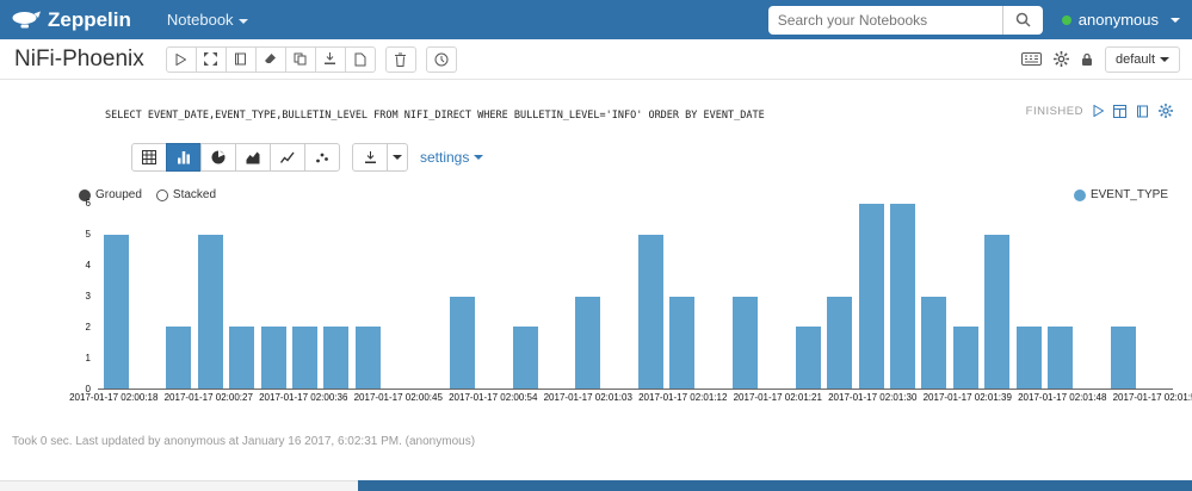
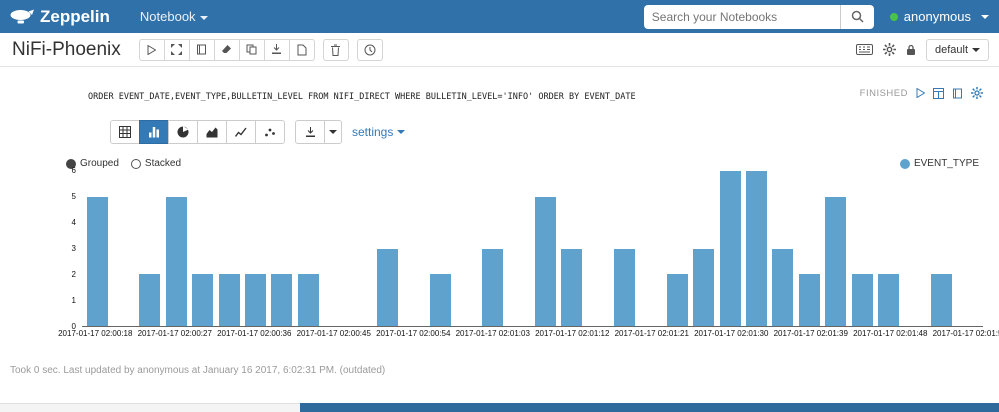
  Zeppelin
  Notebook
  Search your Notebooks
  anonymous
  NiFi-Phoenix
  default
  FINISHED
- SELECT EVENT_DATE,EVENT_TYPE,BULLETIN_LEVEL FROM NIFI_DIRECT WHERE BULLETIN_LEVEL='INFO' ORDER BY EVENT_DATE
+ ORDER EVENT_DATE,EVENT_TYPE,BULLETIN_LEVEL FROM NIFI_DIRECT WHERE BULLETIN_LEVEL='INFO' ORDER BY EVENT_DATE
  settings
  Grouped
  Stacked
  EVENT_TYPE
  0
  1
  2
  3
  4
  5
  6
  2017-01-17 02:00:18
  2017-01-17 02:00:27
  2017-01-17 02:00:36
  2017-01-17 02:00:45
  2017-01-17 02:00:54
  2017-01-17 02:01:03
  2017-01-17 02:01:12
  2017-01-17 02:01:21
  2017-01-17 02:01:30
  2017-01-17 02:01:39
  2017-01-17 02:01:48
  2017-01-17 02:01:
- Took 0 sec. Last updated by anonymous at January 16 2017, 6:02:31 PM. (anonymous)
+ Took 0 sec. Last updated by anonymous at January 16 2017, 6:02:31 PM. (outdated)
